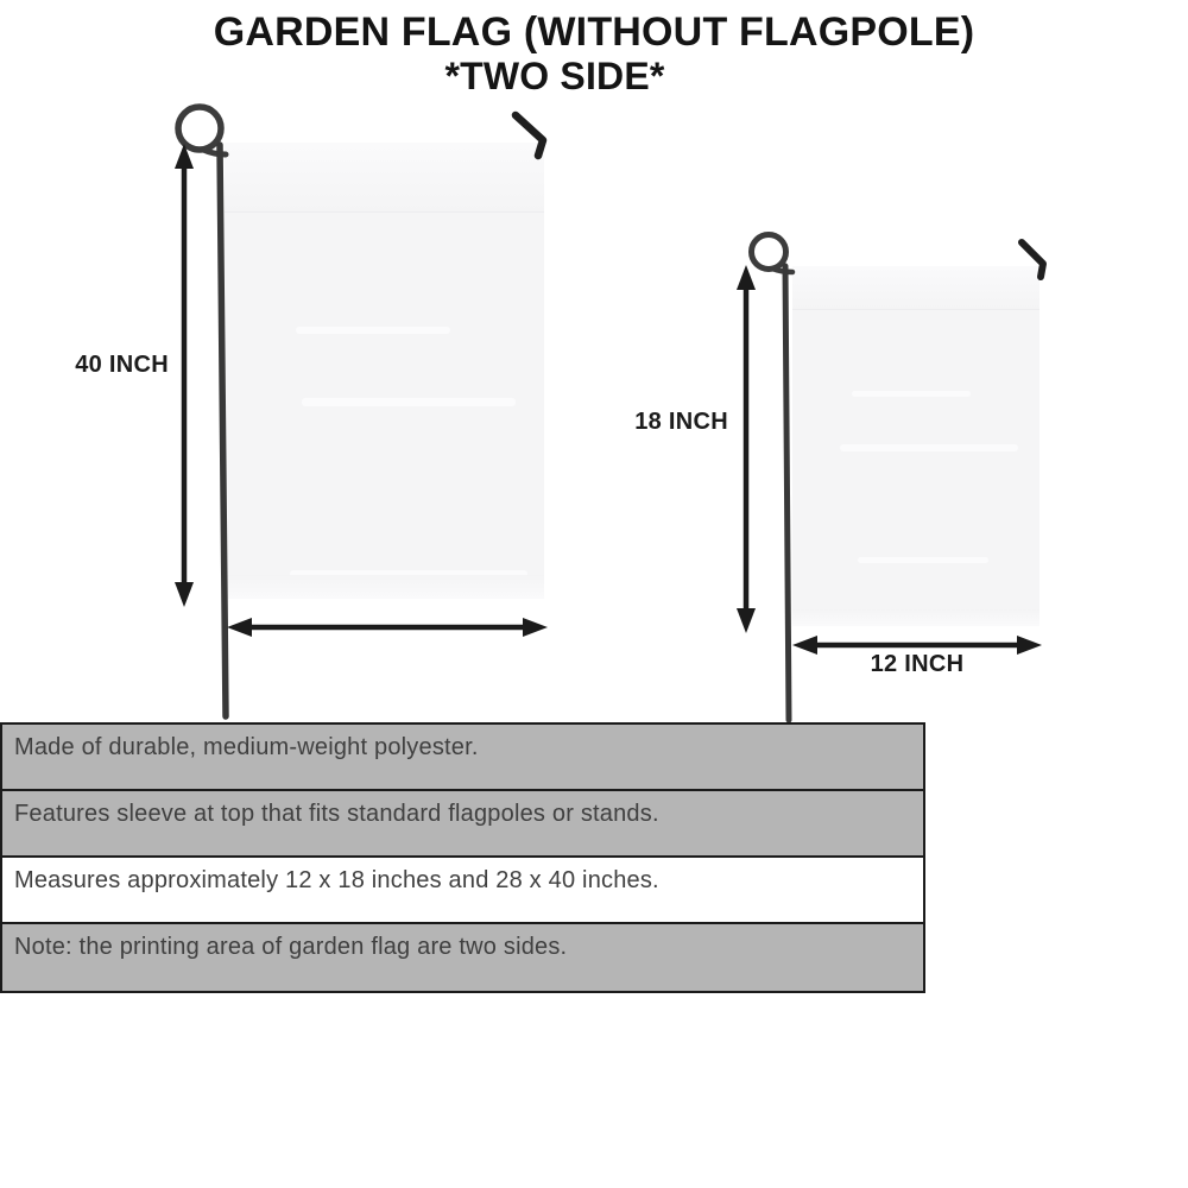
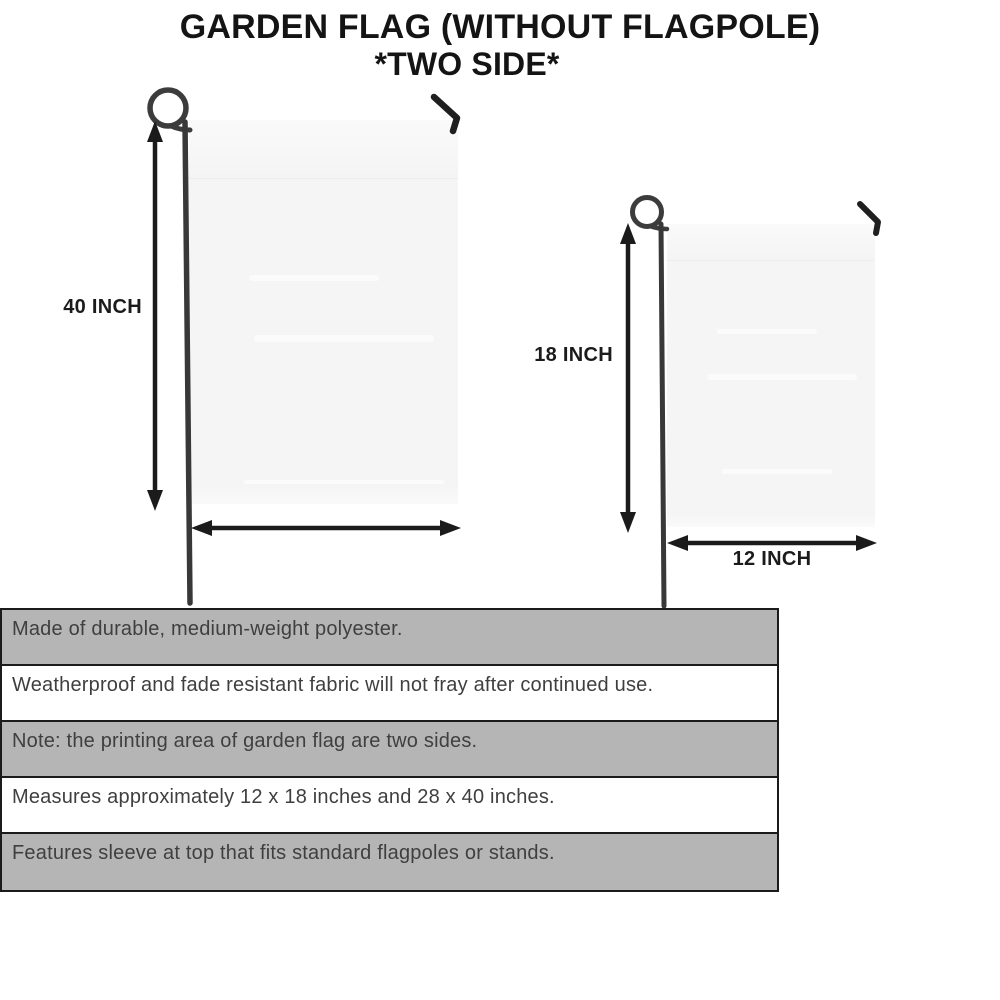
  GARDEN FLAG (WITHOUT FLAGPOLE)
  *TWO SIDE*
  40 INCH
  18 INCH
  12 INCH
  Made of durable, medium-weight polyester.
+ Weatherproof and fade resistant fabric will not fray after continued use.
- Features sleeve at top that fits standard flagpoles or stands.
+ Note: the printing area of garden flag are two sides.
  Measures approximately 12 x 18 inches and 28 x 40 inches.
- Note: the printing area of garden flag are two sides.
+ Features sleeve at top that fits standard flagpoles or stands.
